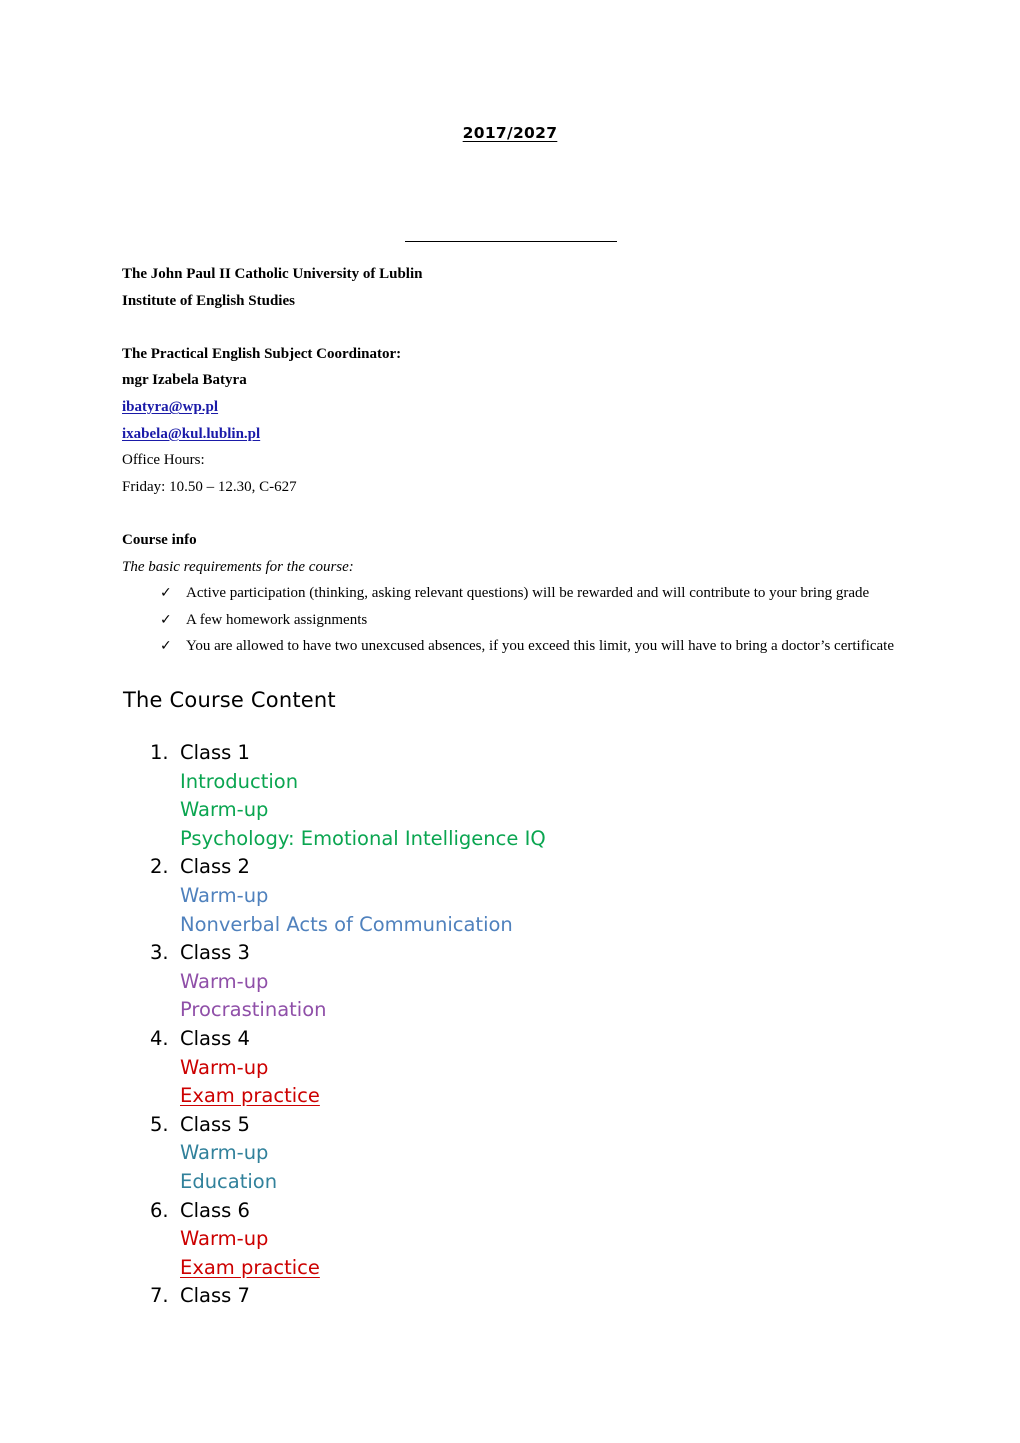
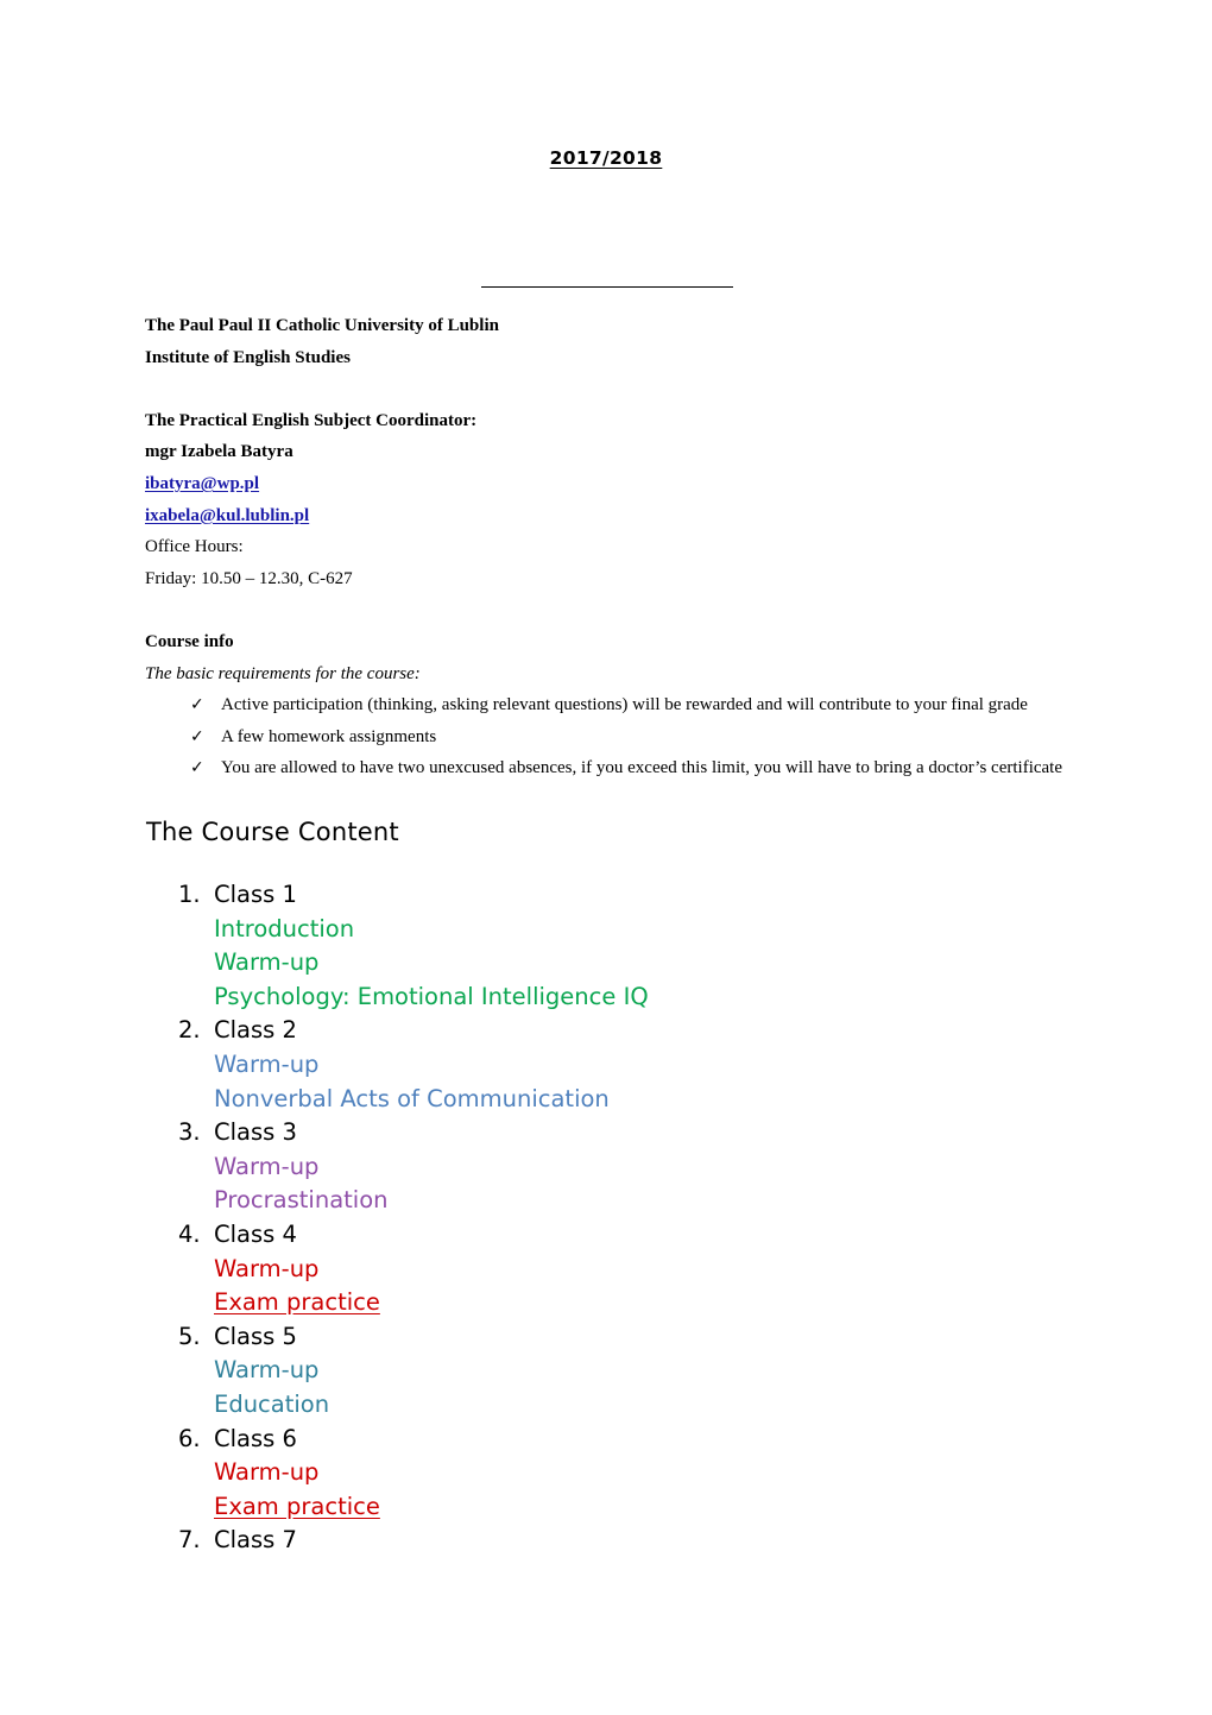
- 2017/2027
+ 2017/2018
- The John Paul II Catholic University of Lublin
+ The Paul Paul II Catholic University of Lublin
  Institute of English Studies
  The Practical English Subject Coordinator:
  mgr Izabela Batyra
  ibatyra@wp.pl
  ixabela@kul.lublin.pl
  Office Hours:
  Friday: 10.50 – 12.30, C-627
  Course info
  The basic requirements for the course:
  ✓
- Active participation (thinking, asking relevant questions) will be rewarded and will contribute to your bring grade
+ Active participation (thinking, asking relevant questions) will be rewarded and will contribute to your final grade
  ✓
  A few homework assignments
  ✓
  You are allowed to have two unexcused absences, if you exceed this limit, you will have to bring a doctor’s certificate
  The Course Content
  1.
  Class 1
  Introduction
  Warm-up
  Psychology: Emotional Intelligence IQ
  2.
  Class 2
  Warm-up
  Nonverbal Acts of Communication
  3.
  Class 3
  Warm-up
  Procrastination
  4.
  Class 4
  Warm-up
  Exam practice
  5.
  Class 5
  Warm-up
  Education
  6.
  Class 6
  Warm-up
  Exam practice
  7.
  Class 7
